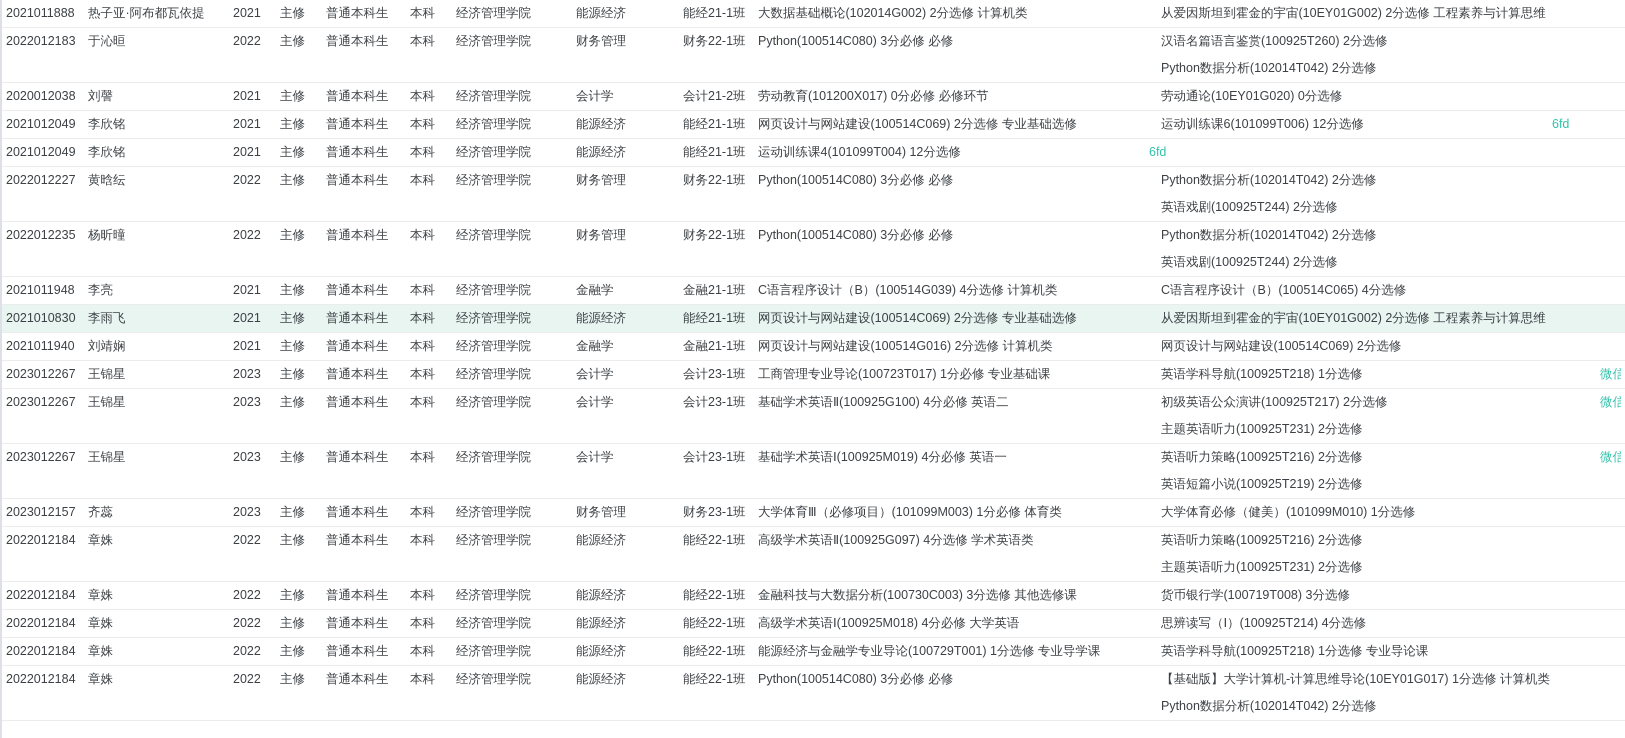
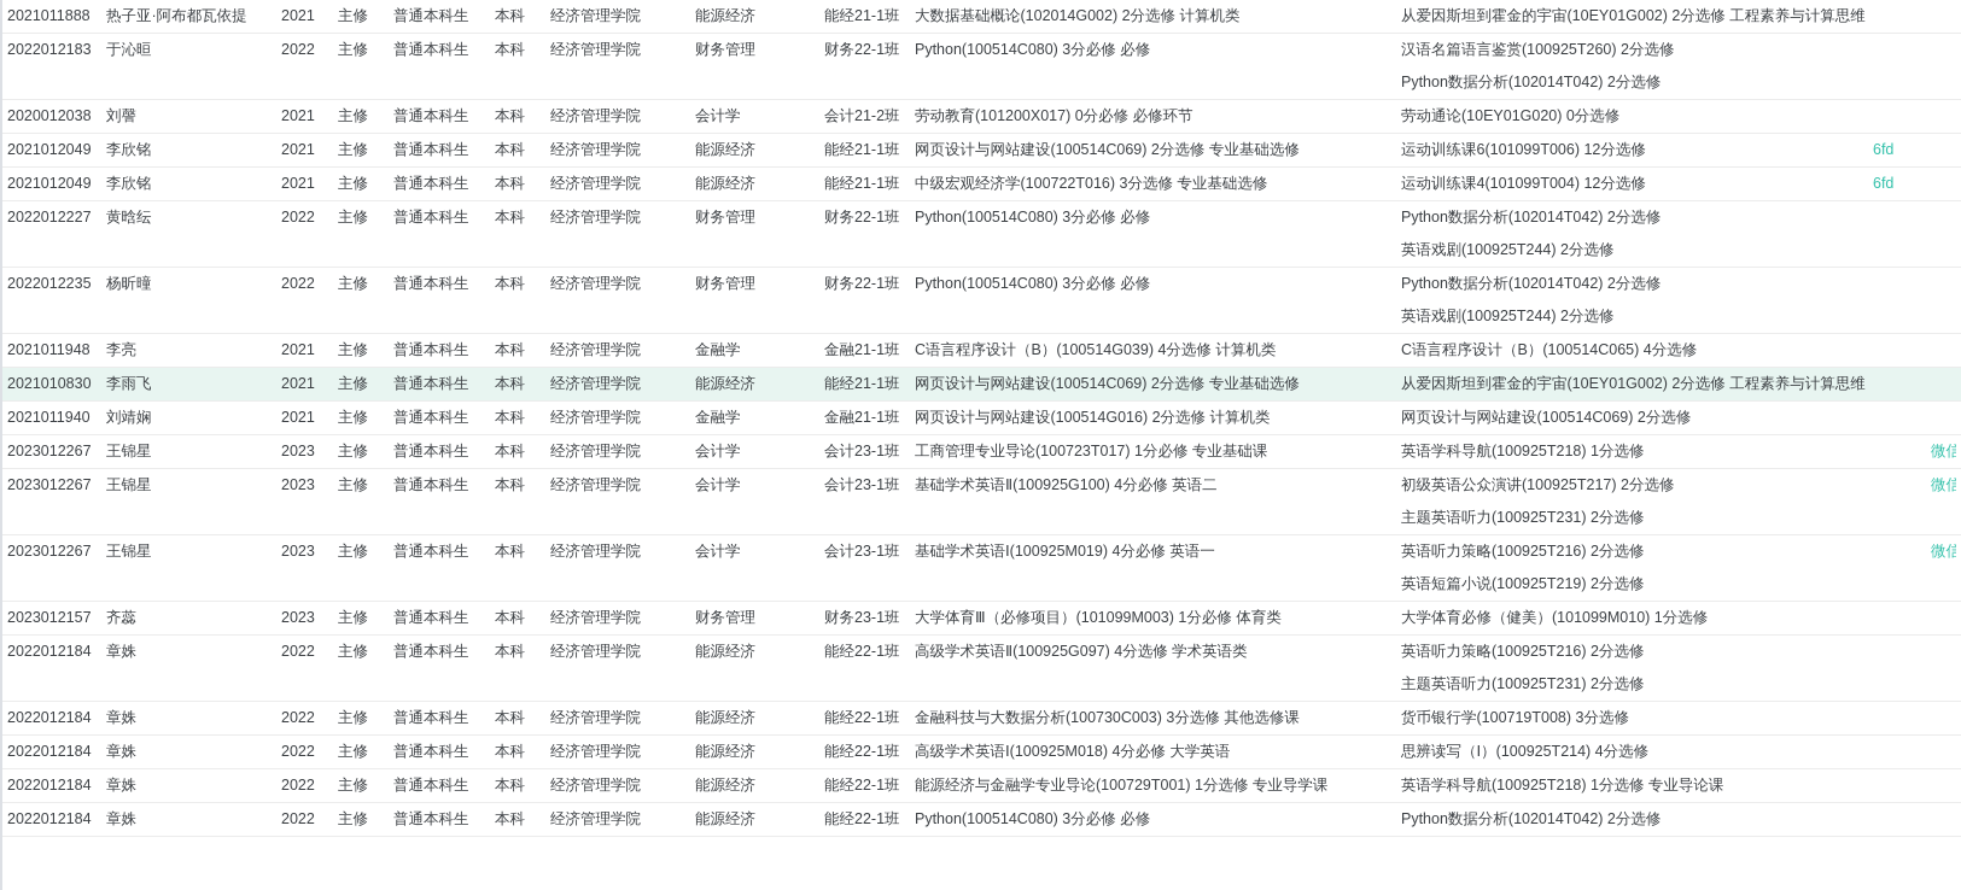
  2021011888
  热子亚·阿布都瓦依提
  2021
  主修
  普通本科生
  本科
  经济管理学院
  能源经济
  能经21-1班
  大数据基础概论(102014G002) 2分选修 计算机类
  从爱因斯坦到霍金的宇宙(10EY01G002) 2分选修 工程素养与计算思维
  2022012183
  于沁晅
  2022
  主修
  普通本科生
  本科
  经济管理学院
  财务管理
  财务22-1班
  Python(100514C080) 3分必修 必修
  汉语名篇语言鉴赏(100925T260) 2分选修
  Python数据分析(102014T042) 2分选修
  2020012038
  刘謦
  2021
  主修
  普通本科生
  本科
  经济管理学院
  会计学
  会计21-2班
  劳动教育(101200X017) 0分必修 必修环节
  劳动通论(10EY01G020) 0分选修
  2021012049
  李欣铭
  2021
  主修
  普通本科生
  本科
  经济管理学院
  能源经济
  能经21-1班
  网页设计与网站建设(100514C069) 2分选修 专业基础选修
  运动训练课6(101099T006) 12分选修
  6fd
  2021012049
  李欣铭
  2021
  主修
  普通本科生
  本科
  经济管理学院
  能源经济
  能经21-1班
+ 中级宏观经济学(100722T016) 3分选修 专业基础选修
  运动训练课4(101099T004) 12分选修
  6fd
  2022012227
  黄晗纭
  2022
  主修
  普通本科生
  本科
  经济管理学院
  财务管理
  财务22-1班
  Python(100514C080) 3分必修 必修
  Python数据分析(102014T042) 2分选修
  英语戏剧(100925T244) 2分选修
  2022012235
  杨昕曈
  2022
  主修
  普通本科生
  本科
  经济管理学院
  财务管理
  财务22-1班
  Python(100514C080) 3分必修 必修
  Python数据分析(102014T042) 2分选修
  英语戏剧(100925T244) 2分选修
  2021011948
  李亮
  2021
  主修
  普通本科生
  本科
  经济管理学院
  金融学
  金融21-1班
  C语言程序设计（B）(100514G039) 4分选修 计算机类
  C语言程序设计（B）(100514C065) 4分选修
  2021010830
  李雨飞
  2021
  主修
  普通本科生
  本科
  经济管理学院
  能源经济
  能经21-1班
  网页设计与网站建设(100514C069) 2分选修 专业基础选修
  从爱因斯坦到霍金的宇宙(10EY01G002) 2分选修 工程素养与计算思维
  2021011940
  刘靖娴
  2021
  主修
  普通本科生
  本科
  经济管理学院
  金融学
  金融21-1班
  网页设计与网站建设(100514G016) 2分选修 计算机类
  网页设计与网站建设(100514C069) 2分选修
  2023012267
  王锦星
  2023
  主修
  普通本科生
  本科
  经济管理学院
  会计学
  会计23-1班
  工商管理专业导论(100723T017) 1分必修 专业基础课
  英语学科导航(100925T218) 1分选修
  微信
  2023012267
  王锦星
  2023
  主修
  普通本科生
  本科
  经济管理学院
  会计学
  会计23-1班
  基础学术英语Ⅱ(100925G100) 4分必修 英语二
  初级英语公众演讲(100925T217) 2分选修
  主题英语听力(100925T231) 2分选修
  微信
  2023012267
  王锦星
  2023
  主修
  普通本科生
  本科
  经济管理学院
  会计学
  会计23-1班
  基础学术英语Ⅰ(100925M019) 4分必修 英语一
  英语听力策略(100925T216) 2分选修
  英语短篇小说(100925T219) 2分选修
  微信
  2023012157
  齐蕊
  2023
  主修
  普通本科生
  本科
  经济管理学院
  财务管理
  财务23-1班
  大学体育Ⅲ（必修项目）(101099M003) 1分必修 体育类
  大学体育必修（健美）(101099M010) 1分选修
  2022012184
  章姝
  2022
  主修
  普通本科生
  本科
  经济管理学院
  能源经济
  能经22-1班
  高级学术英语Ⅱ(100925G097) 4分选修 学术英语类
  英语听力策略(100925T216) 2分选修
  主题英语听力(100925T231) 2分选修
  2022012184
  章姝
  2022
  主修
  普通本科生
  本科
  经济管理学院
  能源经济
  能经22-1班
  金融科技与大数据分析(100730C003) 3分选修 其他选修课
  货币银行学(100719T008) 3分选修
  2022012184
  章姝
  2022
  主修
  普通本科生
  本科
  经济管理学院
  能源经济
  能经22-1班
  高级学术英语Ⅰ(100925M018) 4分必修 大学英语
  思辨读写（Ⅰ）(100925T214) 4分选修
  2022012184
  章姝
  2022
  主修
  普通本科生
  本科
  经济管理学院
  能源经济
  能经22-1班
  能源经济与金融学专业导论(100729T001) 1分选修 专业导学课
  英语学科导航(100925T218) 1分选修 专业导论课
  2022012184
  章姝
  2022
  主修
  普通本科生
  本科
  经济管理学院
  能源经济
  能经22-1班
  Python(100514C080) 3分必修 必修
- 【基础版】大学计算机-计算思维导论(10EY01G017) 1分选修 计算机类
  Python数据分析(102014T042) 2分选修
